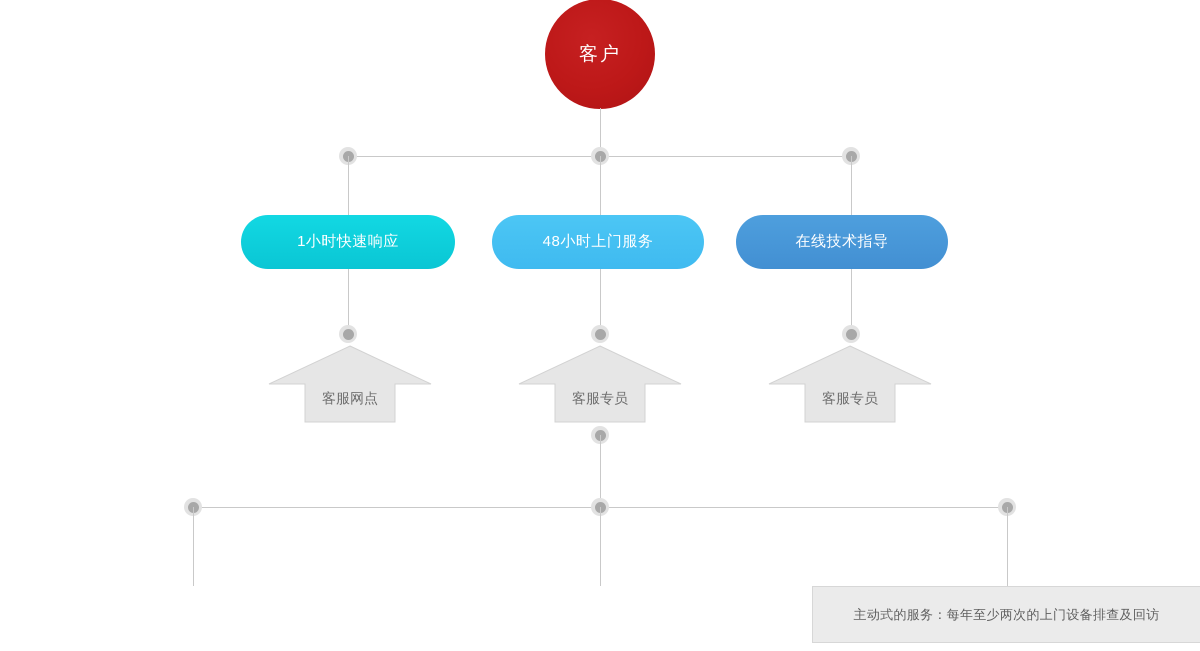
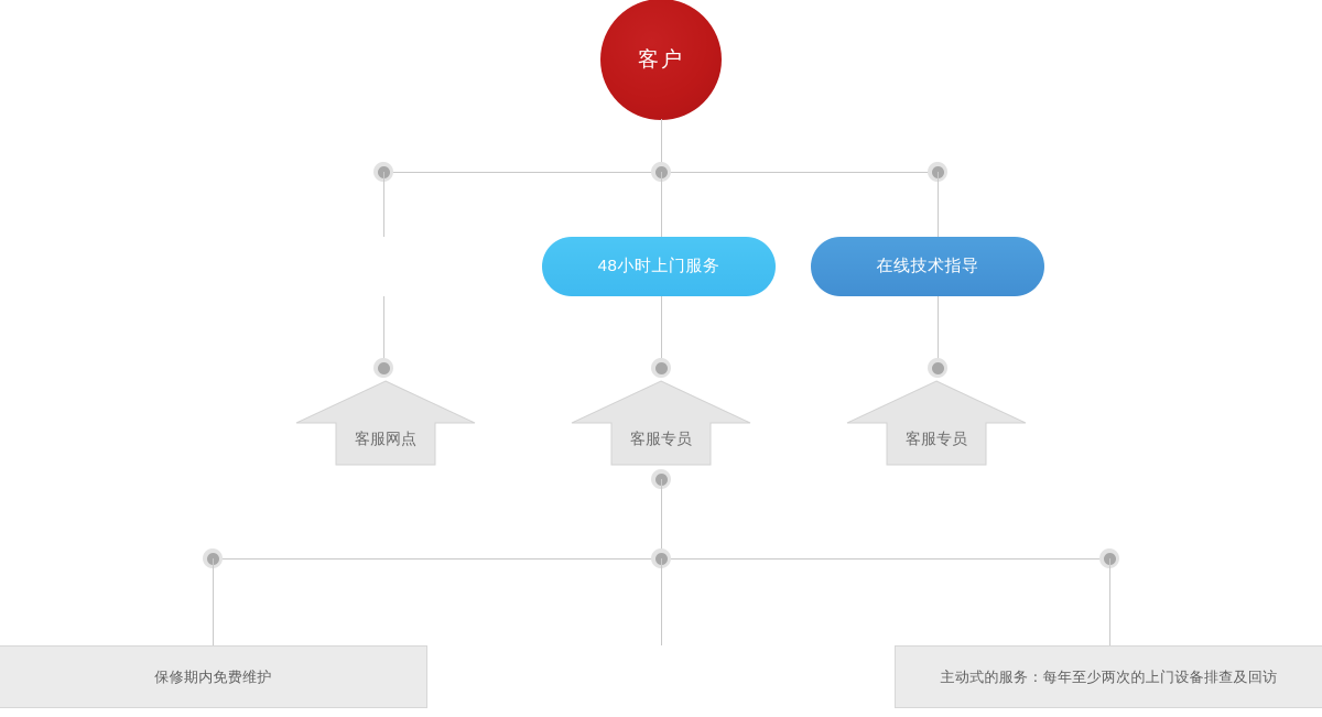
  客户
- 1小时快速响应
  48小时上门服务
  在线技术指导
  客服网点
  客服专员
  客服专员
+ 保修期内免费维护
  主动式的服务：每年至少两次的上门设备排查及回访
